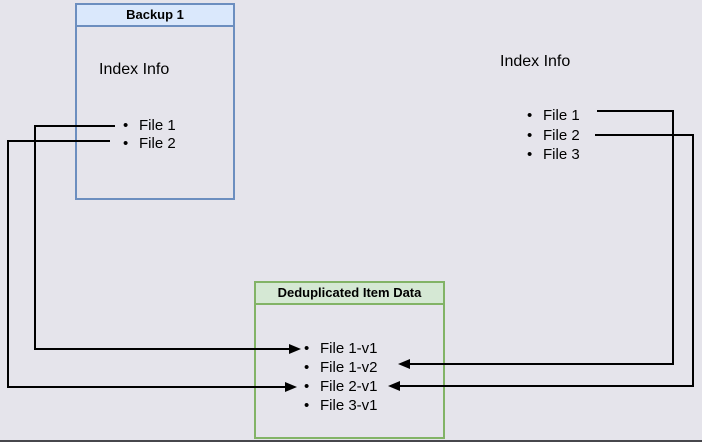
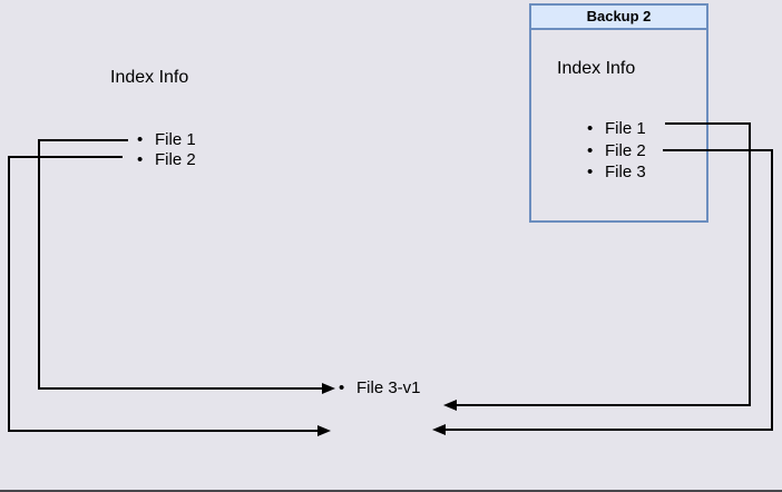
- Backup 1
  Index Info
  File 1
  File 2
+ Backup 2
  Index Info
  File 1
  File 2
  File 3
- Deduplicated Item Data
- File 1-v1
- File 1-v2
- File 2-v1
  File 3-v1
